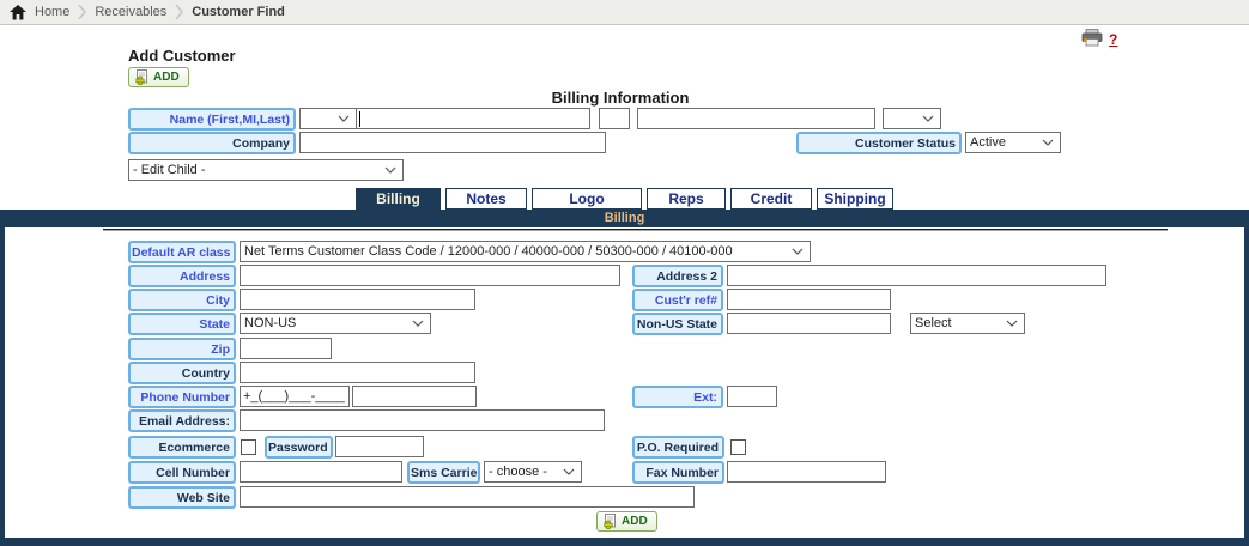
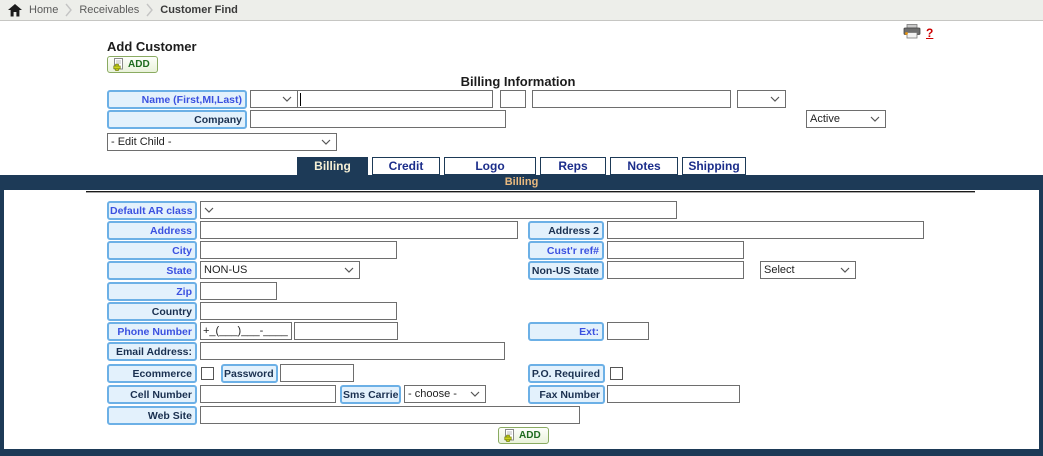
  Home
  Receivables
  Customer Find
  ?
  Add Customer
  ADD
  Billing Information
  Name (First,MI,Last)
  Company
- Customer Status
  Active
  - Edit Child -
  Billing
- Notes
+ Credit
  Logo
  Reps
- Credit
+ Notes
  Shipping
  Billing
  Default AR class
- Net Terms Customer Class Code / 12000-000 / 40000-000 / 50300-000 / 40100-000
  Address
  Address 2
  City
  Cust'r ref#
  State
  NON-US
  Non-US State
  Select
  Zip
  Country
  Phone Number
  +_(___)___-____
  Ext:
  Email Address:
  Ecommerce
  Password
  P.O. Required
  Cell Number
  Sms Carrier
  - choose -
  Fax Number
  Web Site
  ADD
